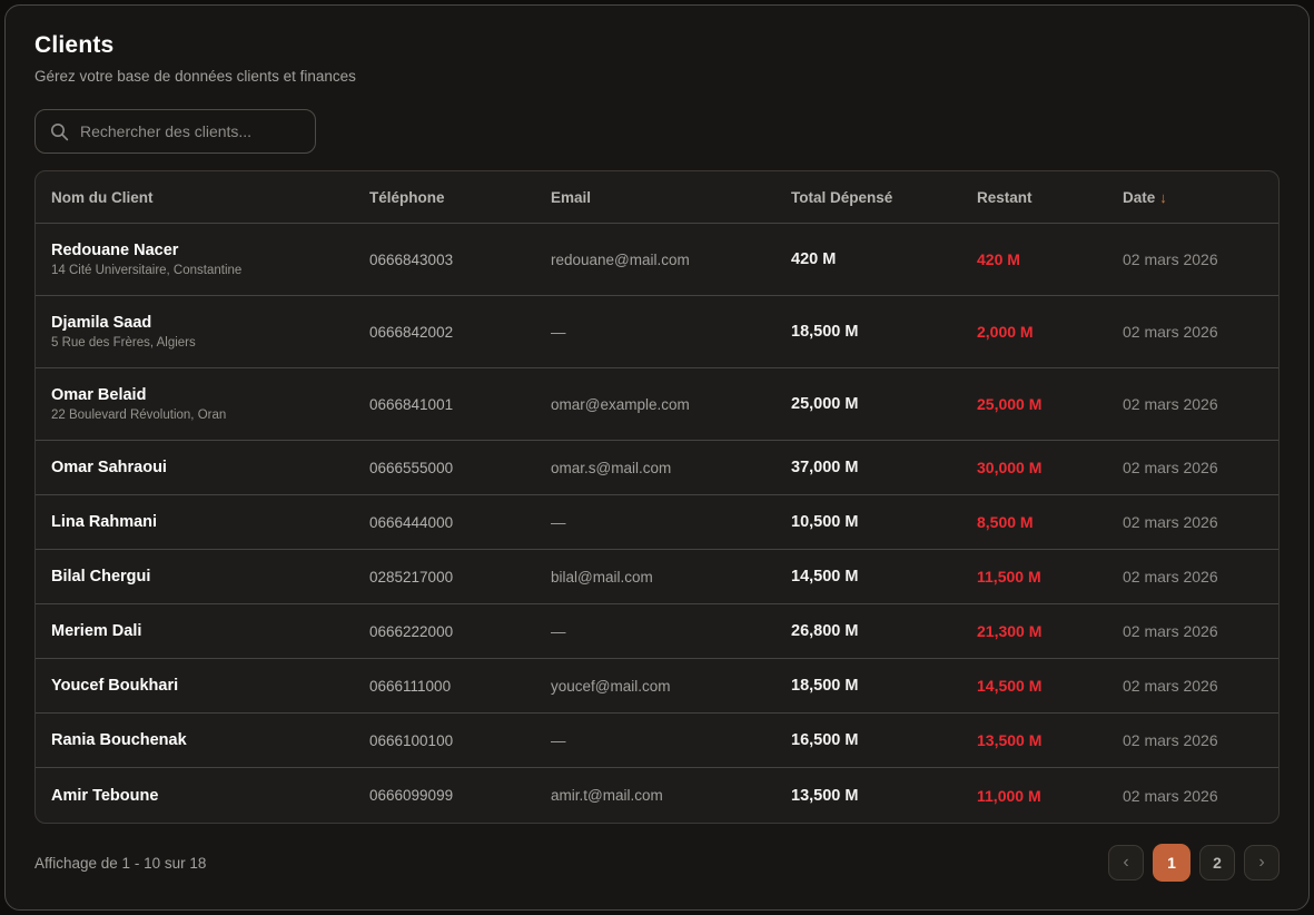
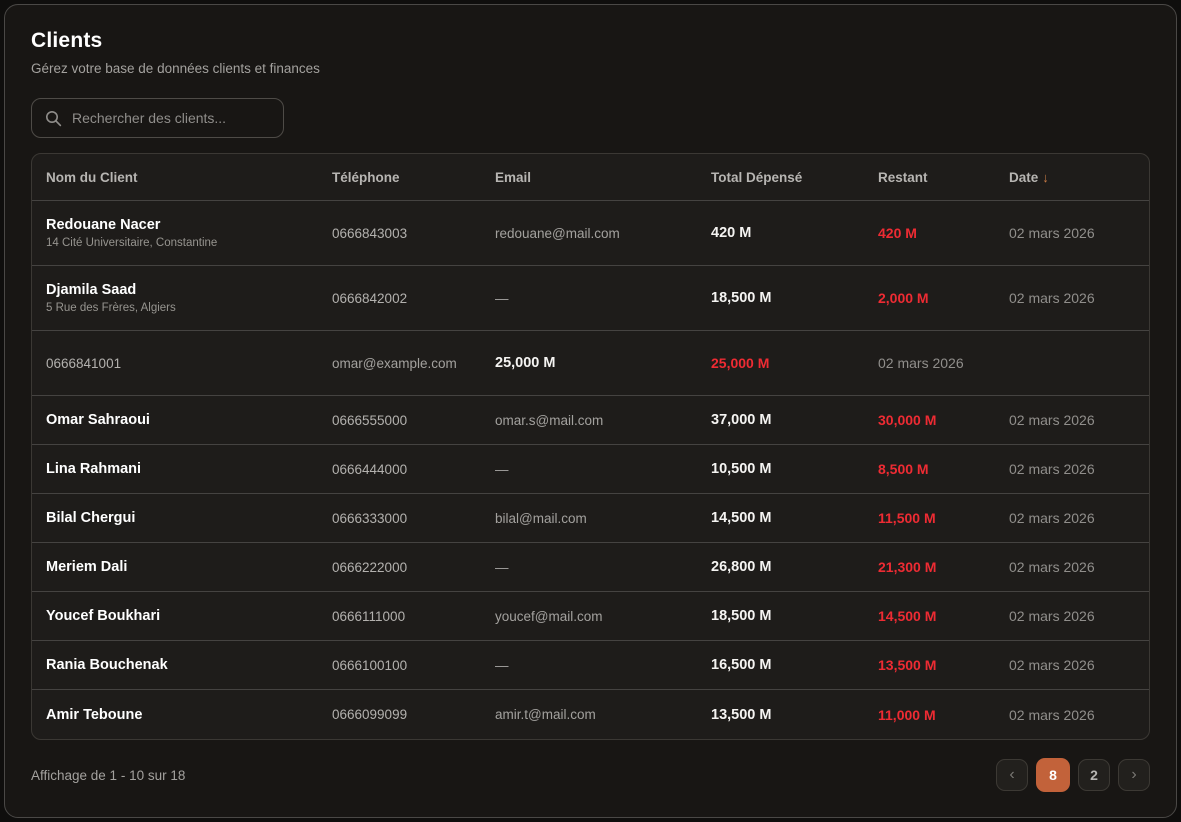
  Clients
  Gérez votre base de données clients et finances
  Rechercher des clients...
  Nom du Client
  Téléphone
  Email
  Total Dépensé
  Restant
  Date ↓
  Redouane Nacer
  14 Cité Universitaire, Constantine
  0666843003
  redouane@mail.com
  420 M
  420 M
  02 mars 2026
  Djamila Saad
  5 Rue des Frères, Algiers
  0666842002
  —
  18,500 M
  2,000 M
  02 mars 2026
- Omar Belaid
- 22 Boulevard Révolution, Oran
  0666841001
  omar@example.com
  25,000 M
  25,000 M
  02 mars 2026
  Omar Sahraoui
  0666555000
  omar.s@mail.com
  37,000 M
  30,000 M
  02 mars 2026
  Lina Rahmani
  0666444000
  —
  10,500 M
  8,500 M
  02 mars 2026
  Bilal Chergui
- 0285217000
+ 0666333000
  bilal@mail.com
  14,500 M
  11,500 M
  02 mars 2026
  Meriem Dali
  0666222000
  —
  26,800 M
  21,300 M
  02 mars 2026
  Youcef Boukhari
  0666111000
  youcef@mail.com
  18,500 M
  14,500 M
  02 mars 2026
  Rania Bouchenak
  0666100100
  —
  16,500 M
  13,500 M
  02 mars 2026
  Amir Teboune
  0666099099
  amir.t@mail.com
  13,500 M
  11,000 M
  02 mars 2026
  Affichage de 1 - 10 sur 18
  ‹
- 1
+ 8
  2
  ›
